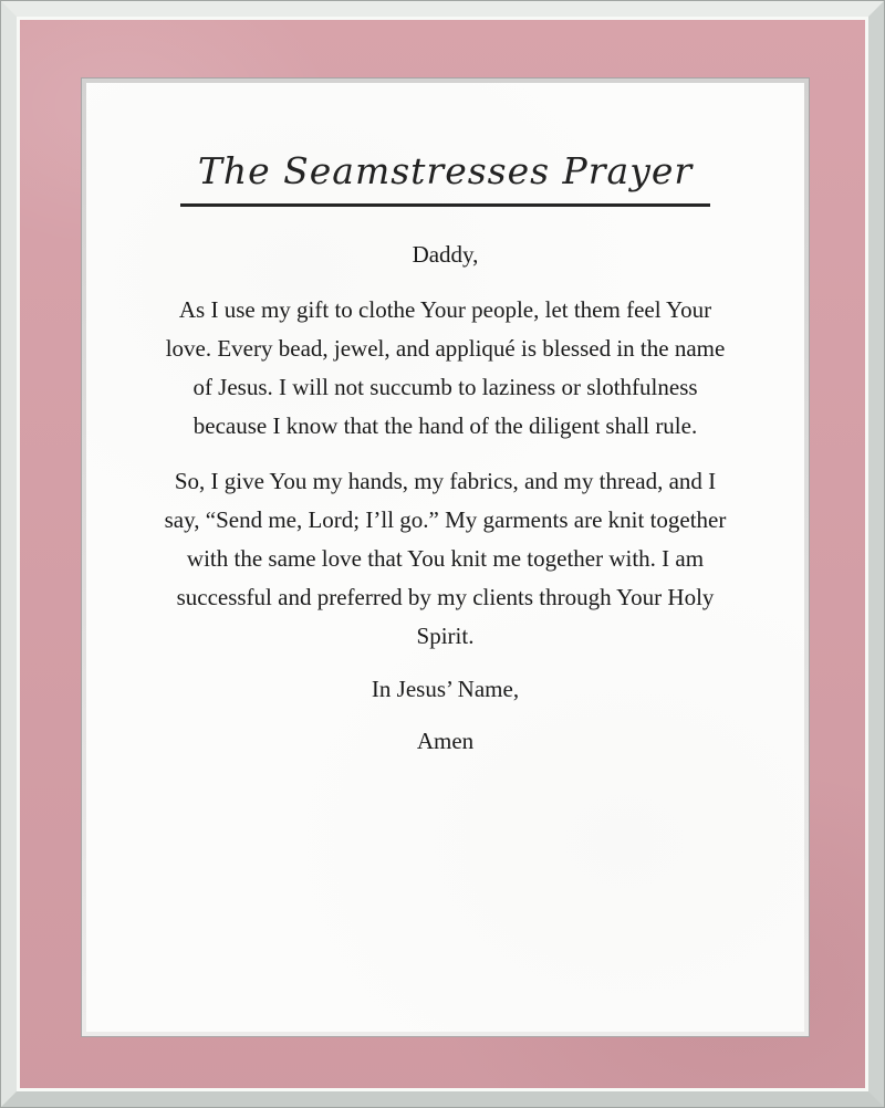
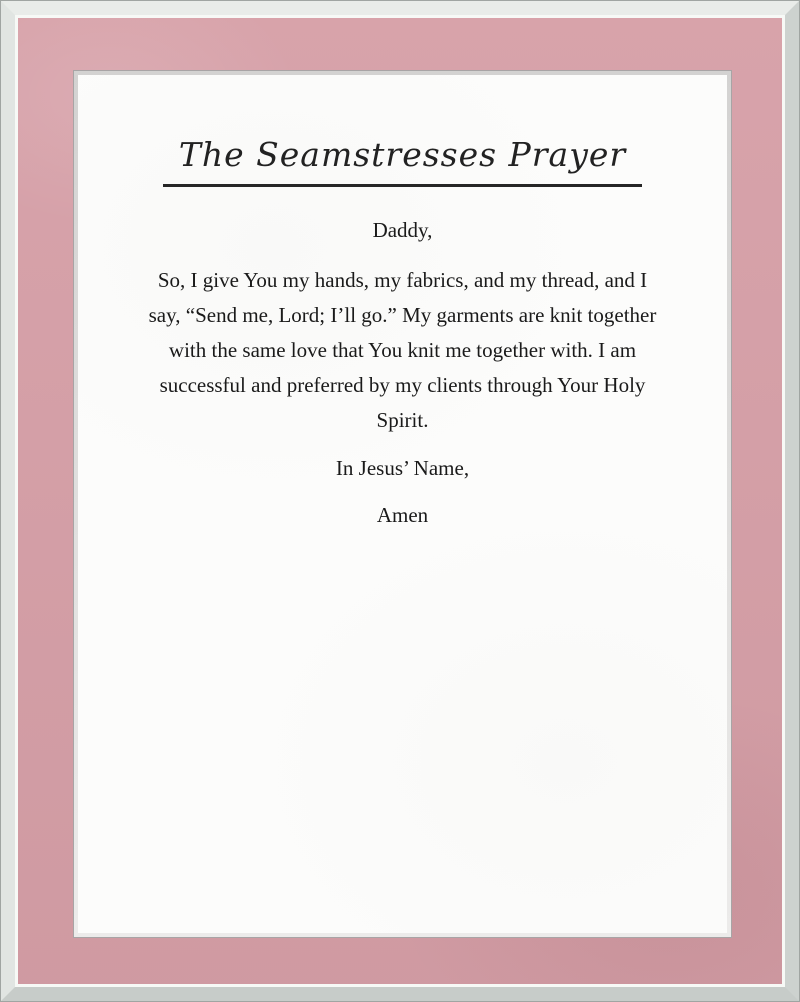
  The Seamstresses Prayer
  Daddy,
- As I use my gift to clothe Your people, let them feel Your
- love. Every bead, jewel, and appliqué is blessed in the name
- of Jesus. I will not succumb to laziness or slothfulness
- because I know that the hand of the diligent shall rule.
  So, I give You my hands, my fabrics, and my thread, and I
  say, “Send me, Lord; I’ll go.” My garments are knit together
  with the same love that You knit me together with. I am
  successful and preferred by my clients through Your Holy
  Spirit.
  In Jesus’ Name,
  Amen
